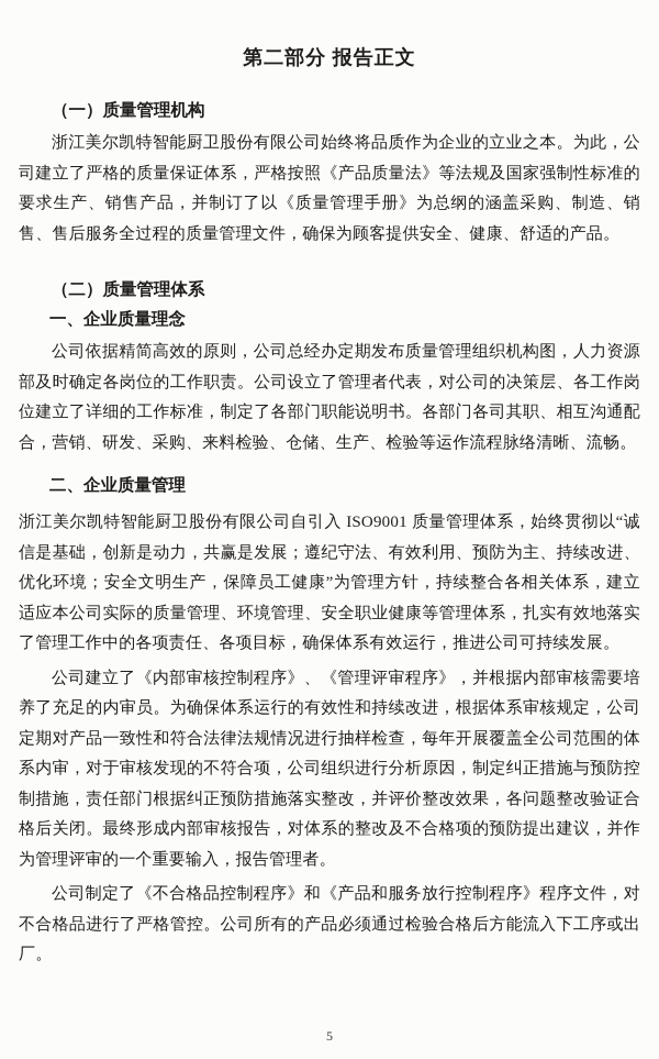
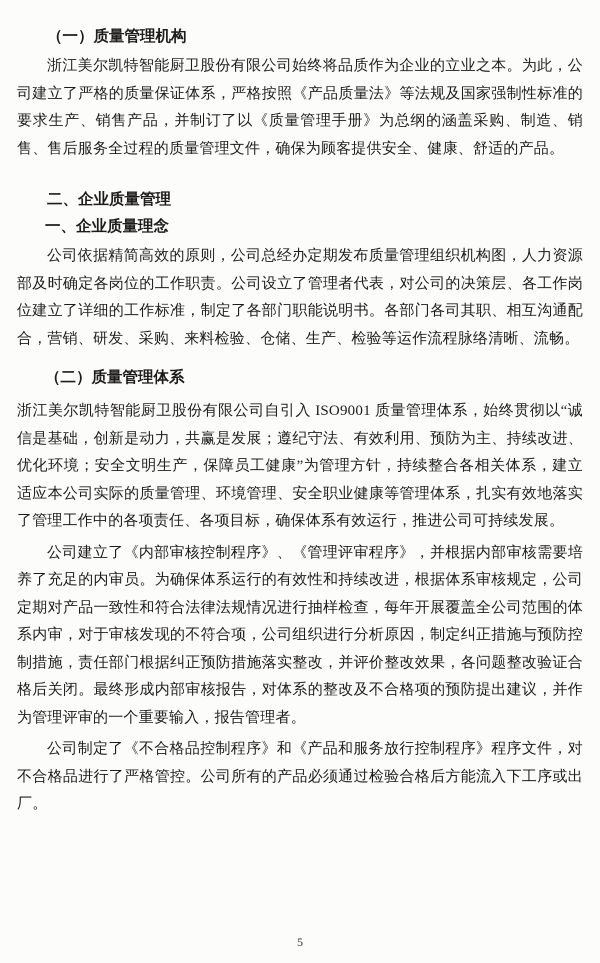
- 第二部分 报告正文
  （一）质量管理机构
  浙江美尔凯特智能厨卫股份有限公司始终将品质作为企业的立业之本。为此，公司建立了严格的质量保证体系，严格按照《产品质量法》等法规及国家强制性标准的要求生产、销售产品，并制订了以《质量管理手册》为总纲的涵盖采购、制造、销售、售后服务全过程的质量管理文件，确保为顾客提供安全、健康、舒适的产品。
- （二）质量管理体系
+ 二、企业质量管理
  一、企业质量理念
  公司依据精简高效的原则，公司总经办定期发布质量管理组织机构图，人力资源部及时确定各岗位的工作职责。公司设立了管理者代表，对公司的决策层、各工作岗位建立了详细的工作标准，制定了各部门职能说明书。各部门各司其职、相互沟通配合，营销、研发、采购、来料检验、仓储、生产、检验等运作流程脉络清晰、流畅。
- 二、企业质量管理
+ （二）质量管理体系
  浙江美尔凯特智能厨卫股份有限公司自引入 ISO9001 质量管理体系，始终贯彻以“诚信是基础，创新是动力，共赢是发展；遵纪守法、有效利用、预防为主、持续改进、优化环境；安全文明生产，保障员工健康”为管理方针，持续整合各相关体系，建立适应本公司实际的质量管理、环境管理、安全职业健康等管理体系，扎实有效地落实了管理工作中的各项责任、各项目标，确保体系有效运行，推进公司可持续发展。
  公司建立了《内部审核控制程序》、《管理评审程序》，并根据内部审核需要培养了充足的内审员。为确保体系运行的有效性和持续改进，根据体系审核规定，公司定期对产品一致性和符合法律法规情况进行抽样检查，每年开展覆盖全公司范围的体系内审，对于审核发现的不符合项，公司组织进行分析原因，制定纠正措施与预防控制措施，责任部门根据纠正预防措施落实整改，并评价整改效果，各问题整改验证合格后关闭。最终形成内部审核报告，对体系的整改及不合格项的预防提出建议，并作为管理评审的一个重要输入，报告管理者。
  公司制定了《不合格品控制程序》和《产品和服务放行控制程序》程序文件，对不合格品进行了严格管控。公司所有的产品必须通过检验合格后方能流入下工序或出厂。
  5
